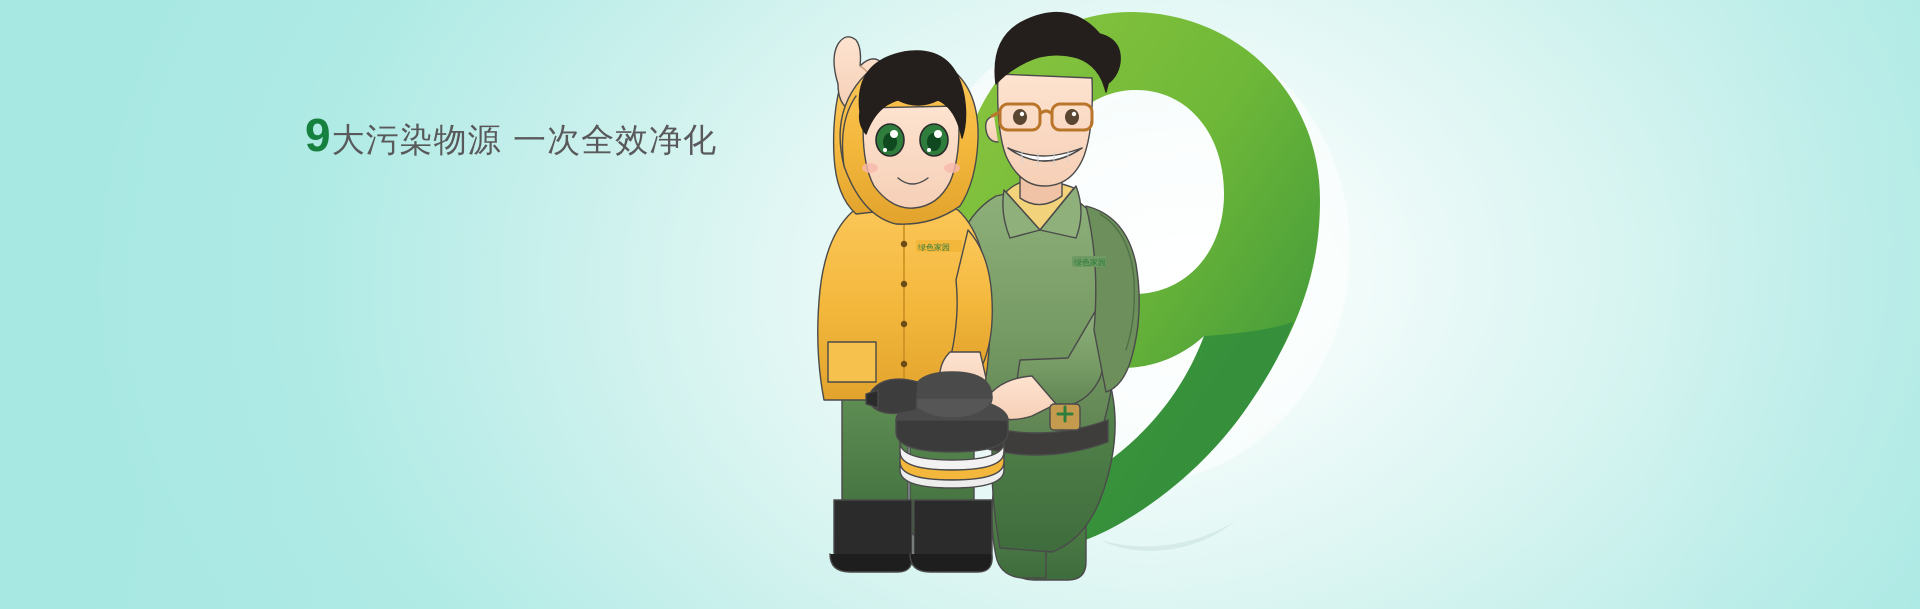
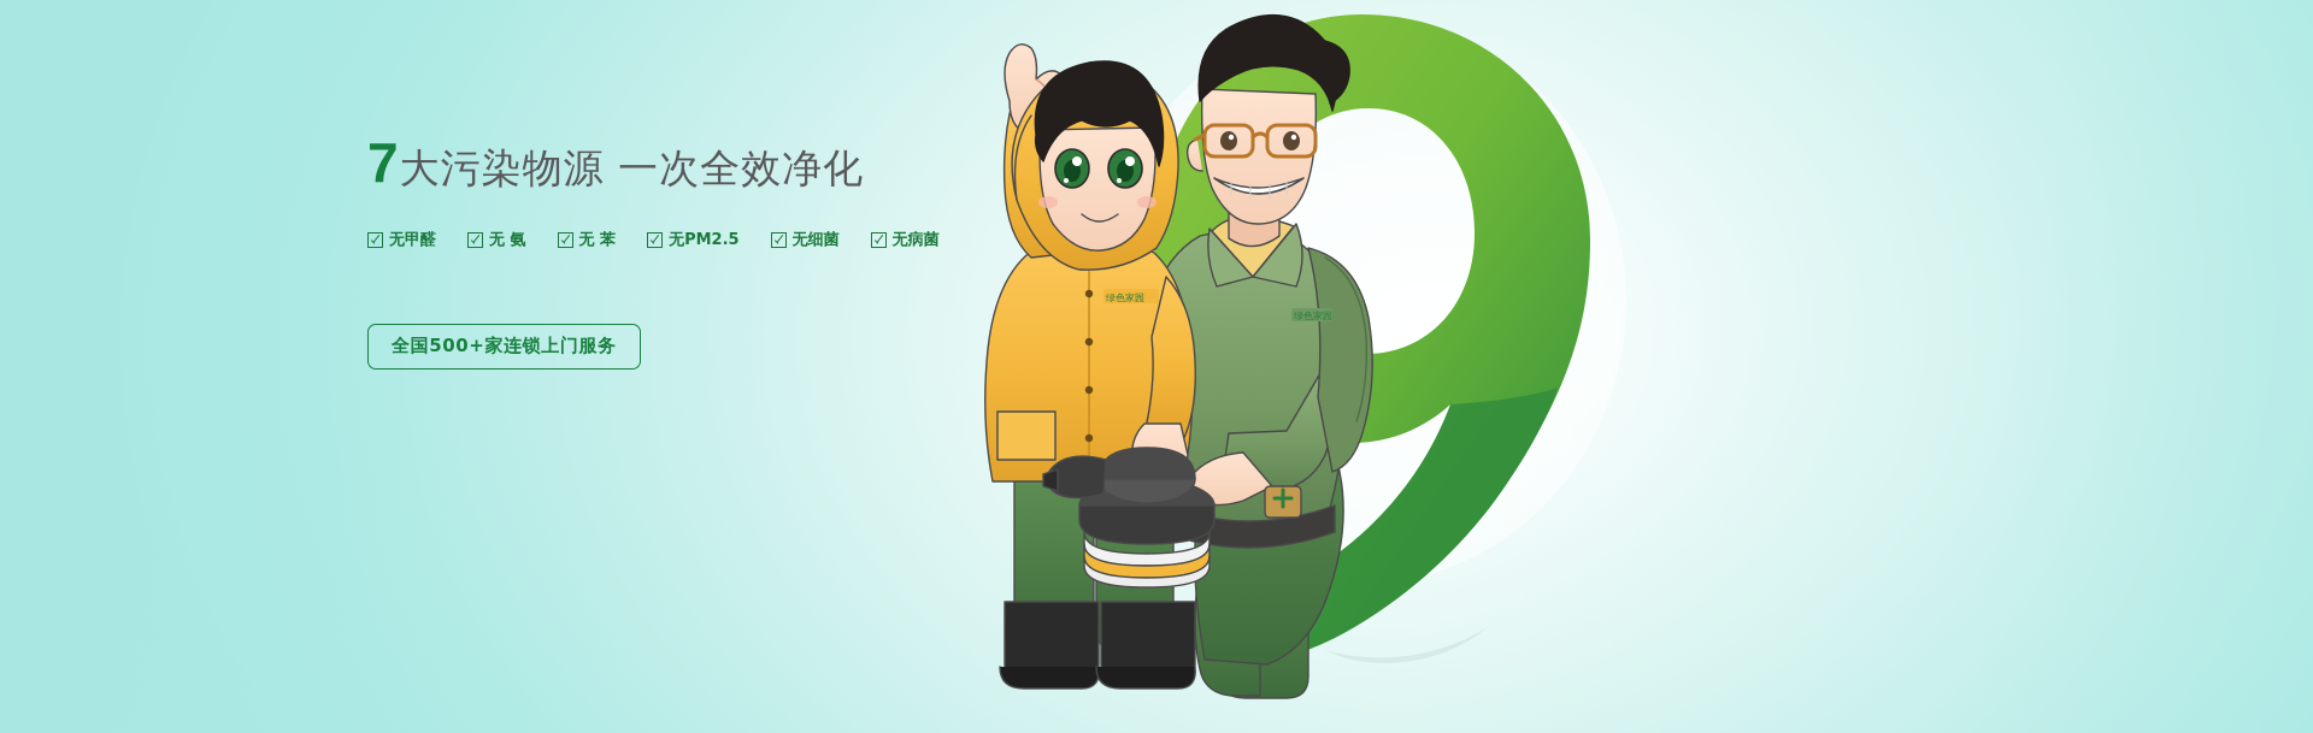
  绿色家园
  绿色家园
- 9
+ 7
  大污染物源 一次全效净化
+ 无甲醛
+ 无 氨
+ 无 苯
+ 无PM2.5
+ 无细菌
+ 无病菌
+ 全国500+家连锁上门服务
